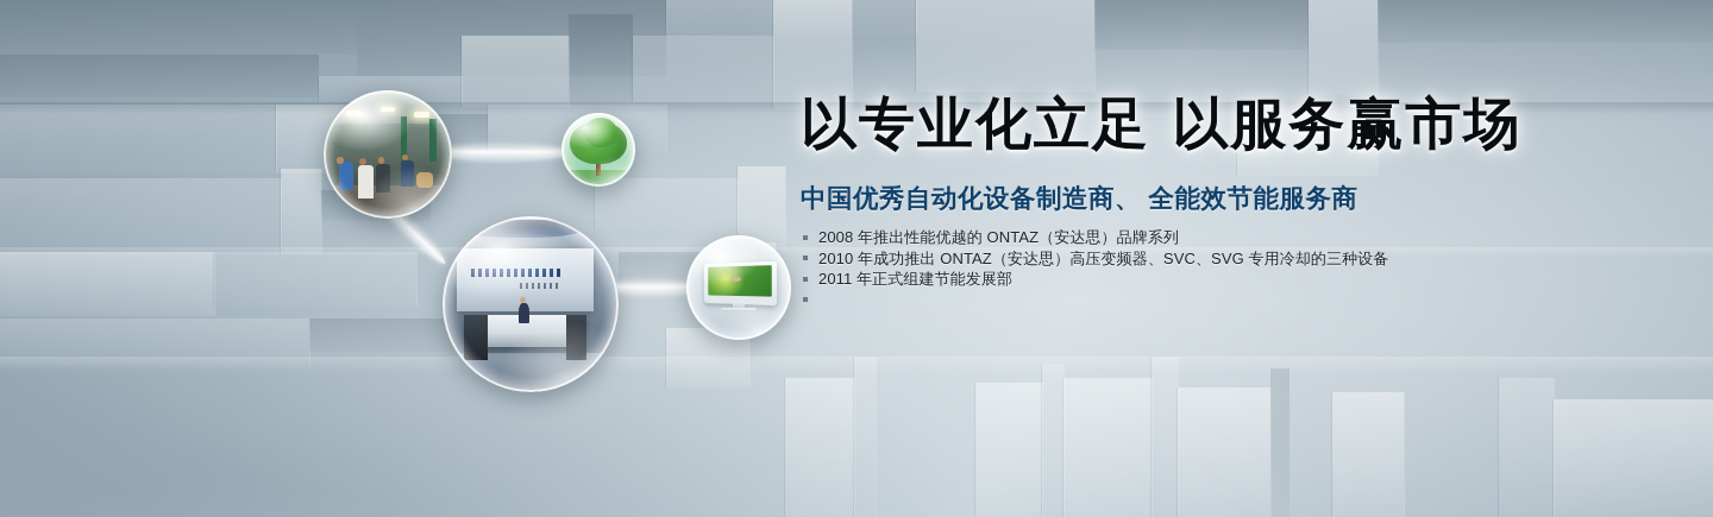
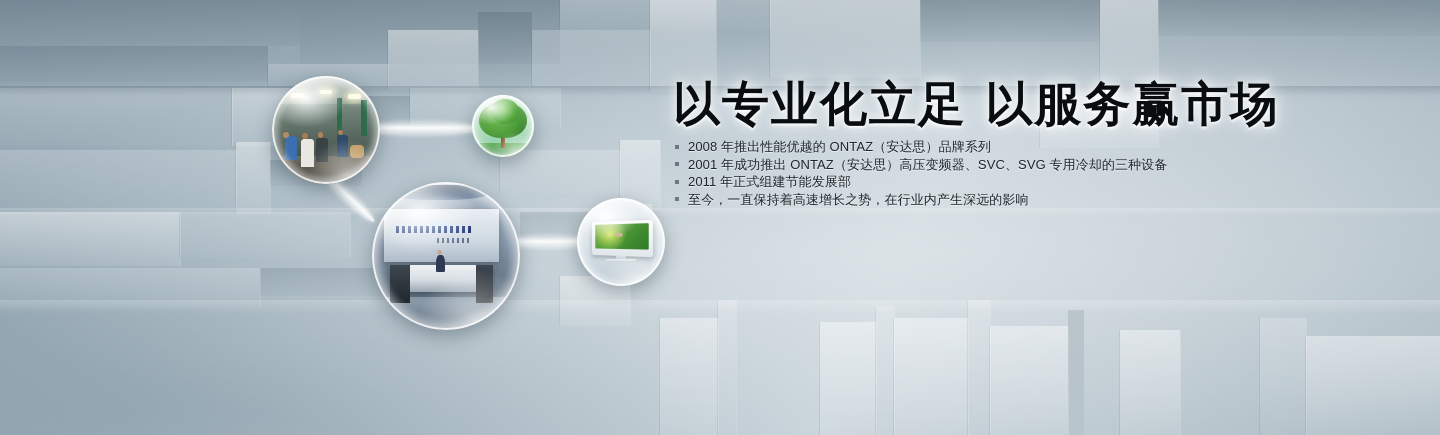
  以专业化立足 以服务赢市场
- 中国优秀自动化设备制造商、 全能效节能服务商
  2008 年推出性能优越的 ONTAZ（安达思）品牌系列
- 2010 年成功推出 ONTAZ（安达思）高压变频器、SVC、SVG 专用冷却的三种设备
+ 2001 年成功推出 ONTAZ（安达思）高压变频器、SVC、SVG 专用冷却的三种设备
  2011 年正式组建节能发展部
+ 至今，一直保持着高速增长之势，在行业内产生深远的影响
